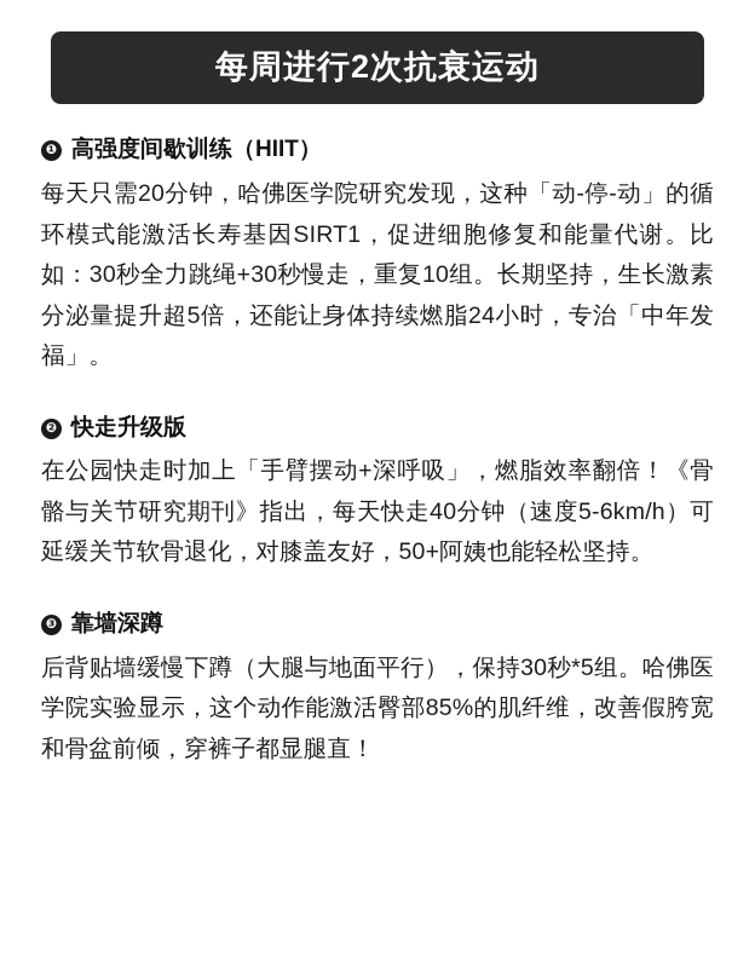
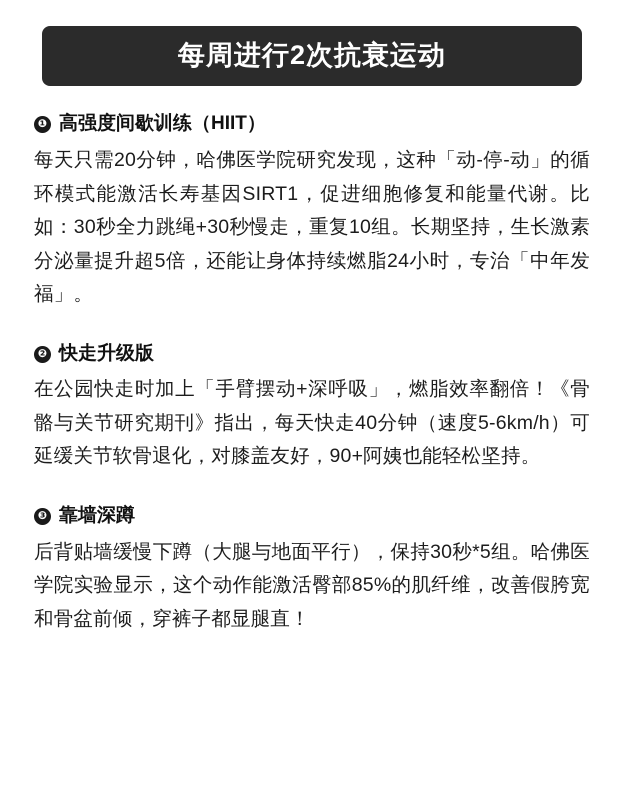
  每周进行2次抗衰运动
  ❶
  高强度间歇训练（HIIT）
  每天只需20分钟，哈佛医学院研究发现，这种「动-停-动」的循环模式能激活长寿基因SIRT1，促进细胞修复和能量代谢。比如：30秒全力跳绳+30秒慢走，重复10组。长期坚持，生长激素分泌量提升超5倍，还能让身体持续燃脂24小时，专治「中年发福」。
  ❷
  快走升级版
- 在公园快走时加上「手臂摆动+深呼吸」，燃脂效率翻倍！《骨骼与关节研究期刊》指出，每天快走40分钟（速度5-6km/h）可延缓关节软骨退化，对膝盖友好，50+阿姨也能轻松坚持。
+ 在公园快走时加上「手臂摆动+深呼吸」，燃脂效率翻倍！《骨骼与关节研究期刊》指出，每天快走40分钟（速度5-6km/h）可延缓关节软骨退化，对膝盖友好，90+阿姨也能轻松坚持。
  ❸
  靠墙深蹲
  后背贴墙缓慢下蹲（大腿与地面平行），保持30秒*5组。哈佛医学院实验显示，这个动作能激活臀部85%的肌纤维，改善假胯宽和骨盆前倾，穿裤子都显腿直！
